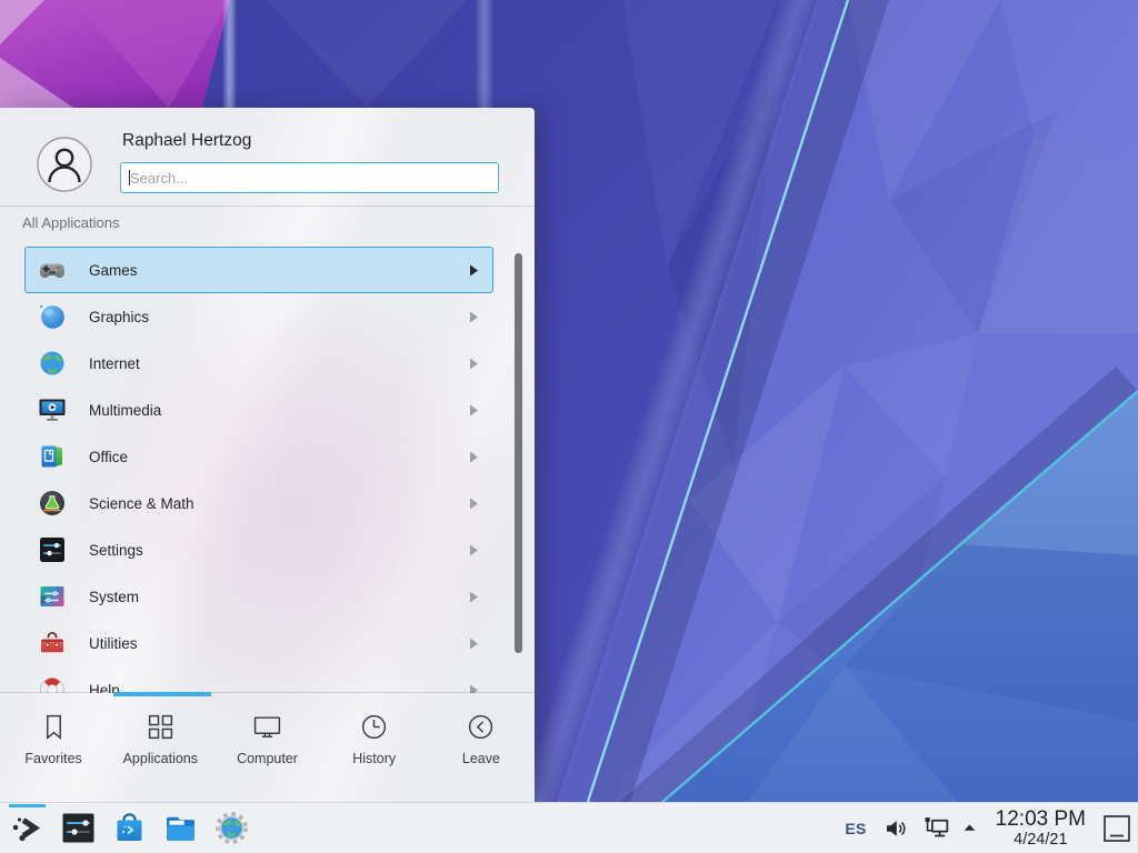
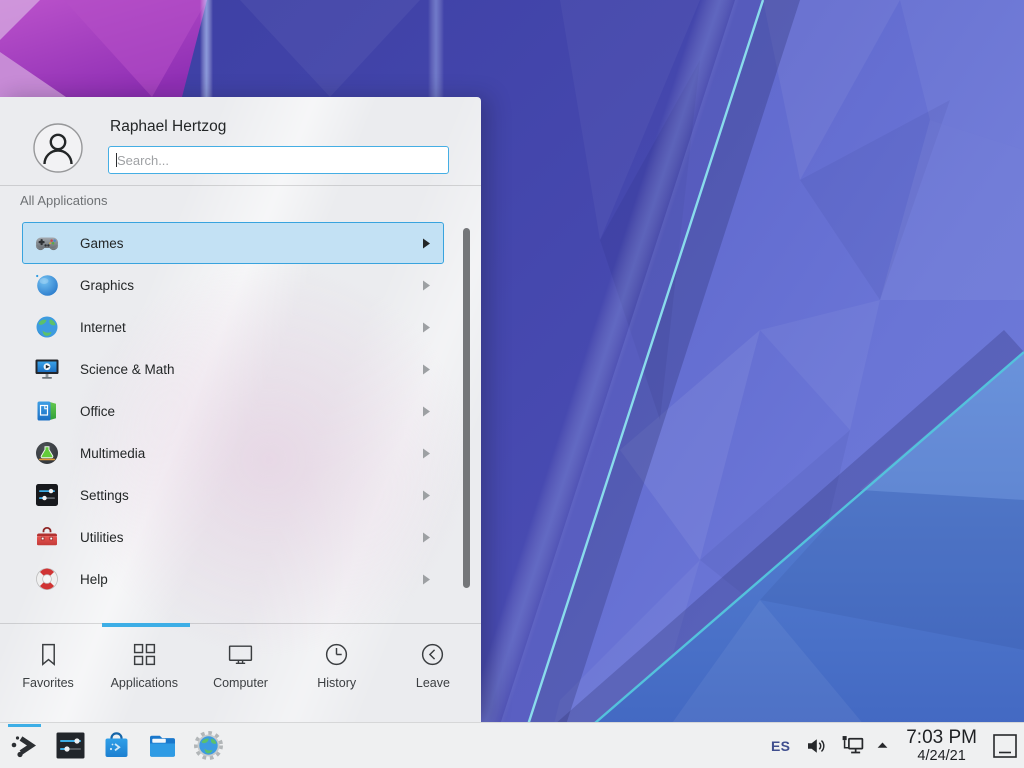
  Raphael Hertzog
  Search...
  All Applications
  Games
  Graphics
  Internet
- Multimedia
+ Science & Math
  Office
- Science & Math
+ Multimedia
  Settings
- System
  Utilities
  Help
  Favorites
  Applications
  Computer
  History
  Leave
  ES
- 12:03 PM
+ 7:03 PM
  4/24/21
